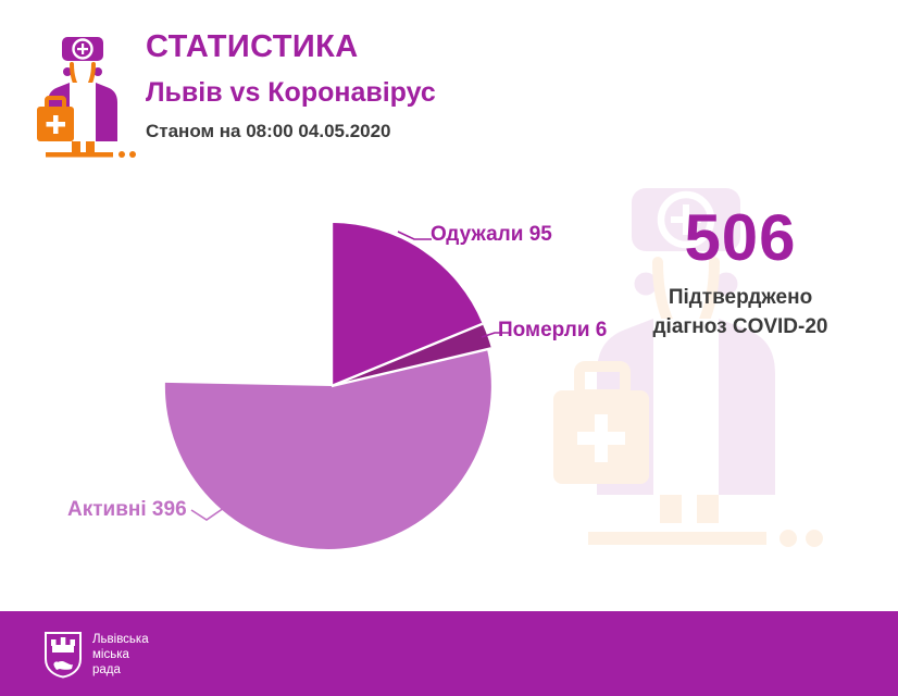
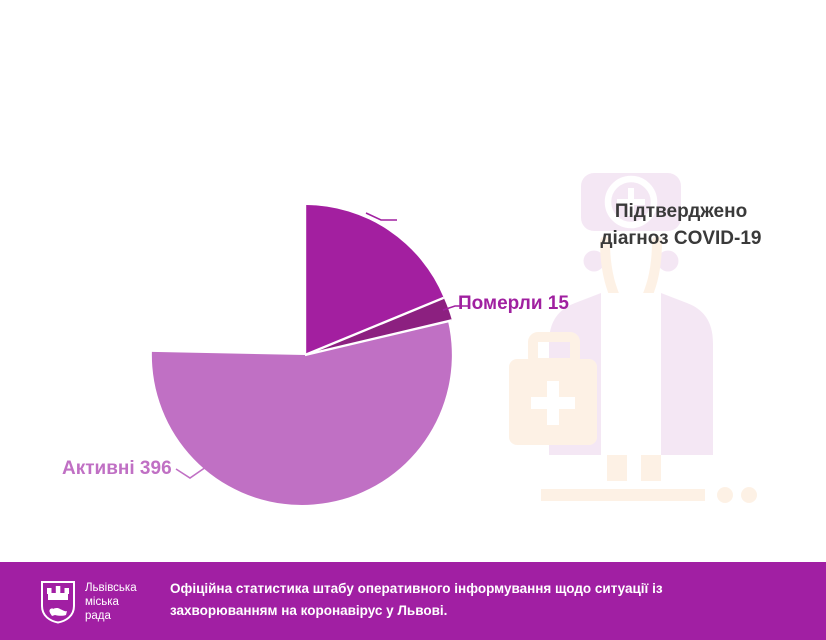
- СТАТИСТИКА
- Львів vs Коронавірус
- Станом на 08:00 04.05.2020
- Одужали 95
- Померли 6
+ Померли 15
  Активні 396
- 506
  Підтверджено
- діагноз COVID-20
+ діагноз COVID-19
  Львівська
  міська
  рада
+ Офіційна статистика штабу оперативного інформування щодо ситуації із захворюванням на коронавірус у Львові.
